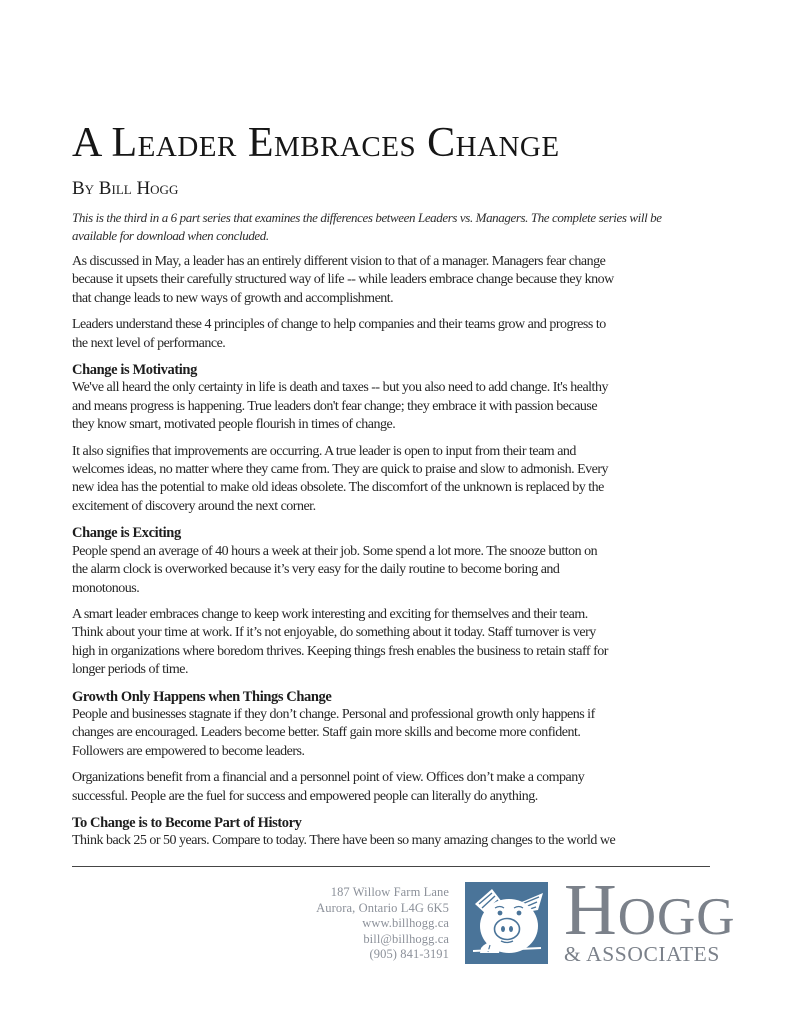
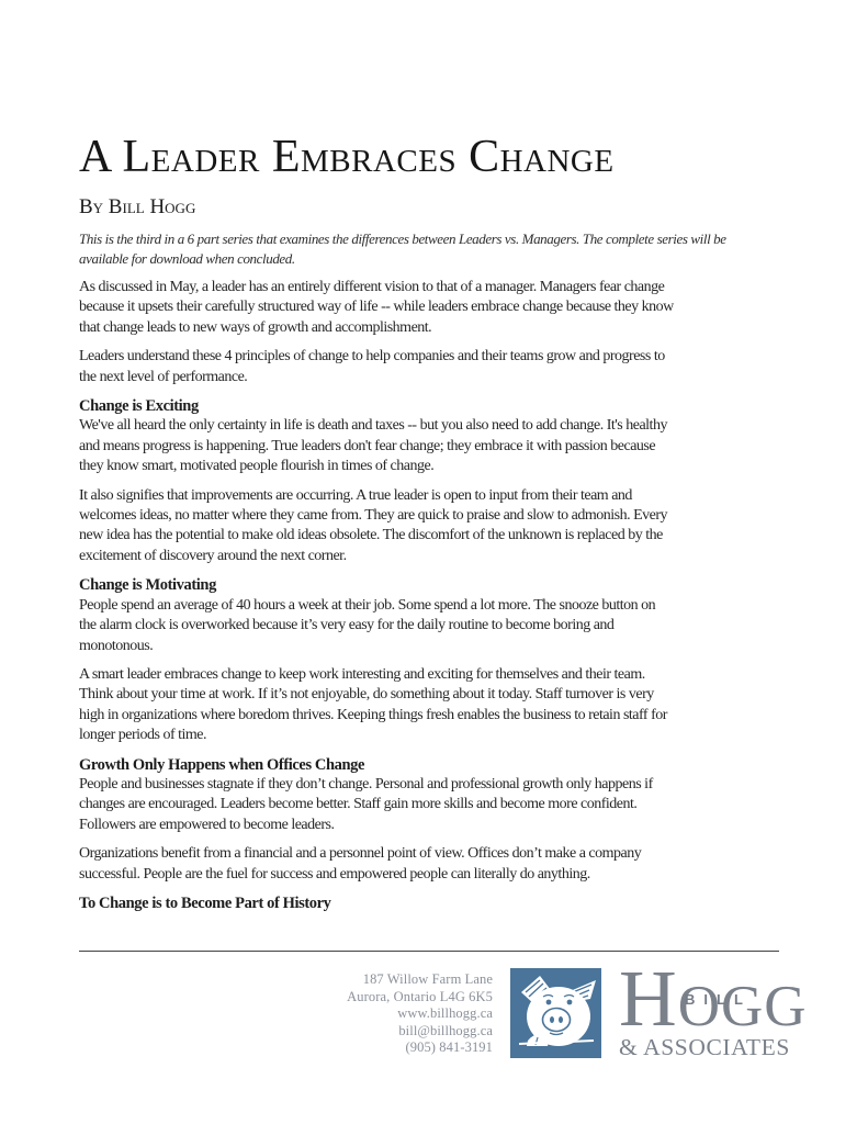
  A Leader Embraces Change
  By Bill Hogg
  This is the third in a 6 part series that examines the differences between Leaders vs. Managers. The complete series will be
  available for download when concluded.
  As discussed in May, a leader has an entirely different vision to that of a manager. Managers fear change
  because it upsets their carefully structured way of life -- while leaders embrace change because they know
  that change leads to new ways of growth and accomplishment.
  Leaders understand these 4 principles of change to help companies and their teams grow and progress to
  the next level of performance.
- Change is Motivating
+ Change is Exciting
  We've all heard the only certainty in life is death and taxes -- but you also need to add change. It's healthy
  and means progress is happening. True leaders don't fear change; they embrace it with passion because
  they know smart, motivated people flourish in times of change.
  It also signifies that improvements are occurring. A true leader is open to input from their team and
  welcomes ideas, no matter where they came from. They are quick to praise and slow to admonish. Every
  new idea has the potential to make old ideas obsolete. The discomfort of the unknown is replaced by the
  excitement of discovery around the next corner.
- Change is Exciting
+ Change is Motivating
  People spend an average of 40 hours a week at their job. Some spend a lot more. The snooze button on
  the alarm clock is overworked because it’s very easy for the daily routine to become boring and
  monotonous.
  A smart leader embraces change to keep work interesting and exciting for themselves and their team.
  Think about your time at work. If it’s not enjoyable, do something about it today. Staff turnover is very
  high in organizations where boredom thrives. Keeping things fresh enables the business to retain staff for
  longer periods of time.
- Growth Only Happens when Things Change
+ Growth Only Happens when Offices Change
  People and businesses stagnate if they don’t change. Personal and professional growth only happens if
  changes are encouraged. Leaders become better. Staff gain more skills and become more confident.
  Followers are empowered to become leaders.
  Organizations benefit from a financial and a personnel point of view. Offices don’t make a company
  successful. People are the fuel for success and empowered people can literally do anything.
  To Change is to Become Part of History
- Think back 25 or 50 years. Compare to today. There have been so many amazing changes to the world we
  187 Willow Farm Lane
  Aurora, Ontario L4G 6K5
  www.billhogg.ca
  bill@billhogg.ca
  (905) 841-3191
  HOGG
+ BILL
  & ASSOCIATES
